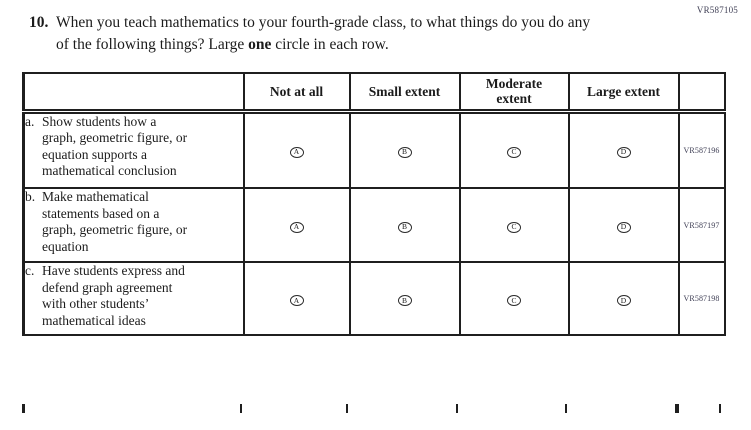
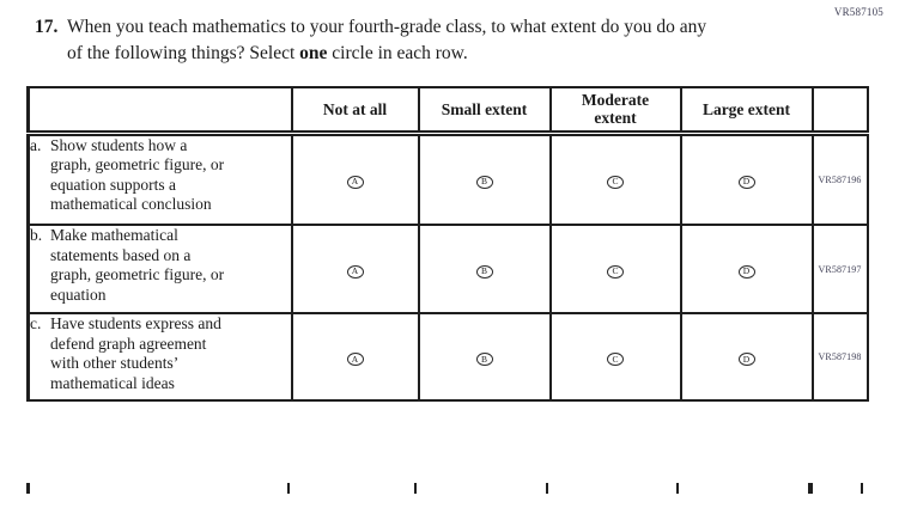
  VR587105
- 10.
+ 17.
- When you teach mathematics to your fourth-grade class, to what things do you do any
+ When you teach mathematics to your fourth-grade class, to what extent do you do any
- of the following things? Large one circle in each row.
+ of the following things? Select one circle in each row.
  	Not at all	Small extent	Moderate extent	Large extent
  a. Show students how a graph, geometric figure, or equation supports a mathematical conclusion	A	B	C	D	VR587196
  b. Make mathematical statements based on a graph, geometric figure, or equation	A	B	C	D	VR587197
  c. Have students express and defend graph agreement with other students’ mathematical ideas	A	B	C	D	VR587198
